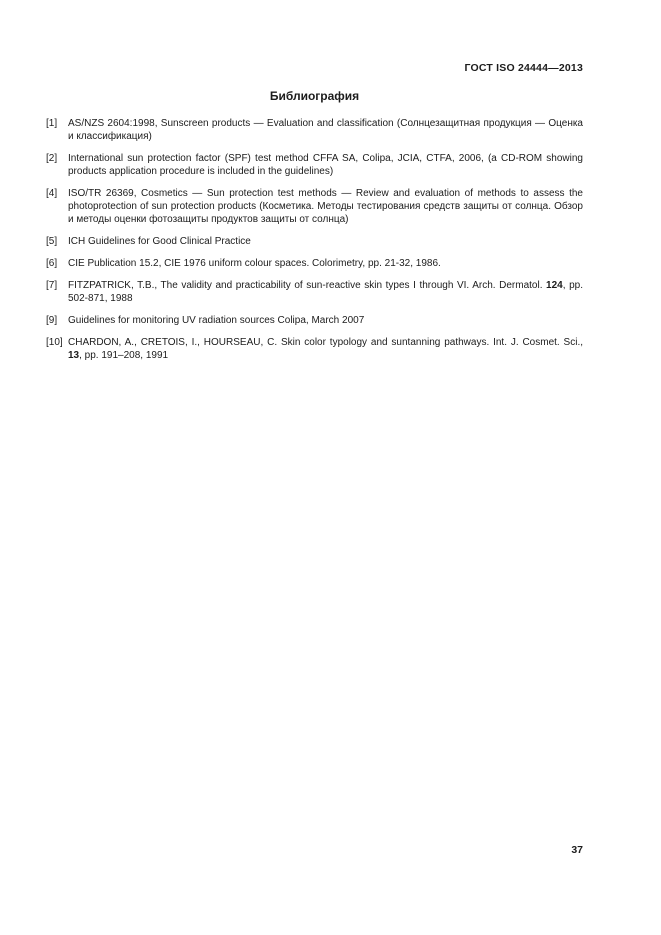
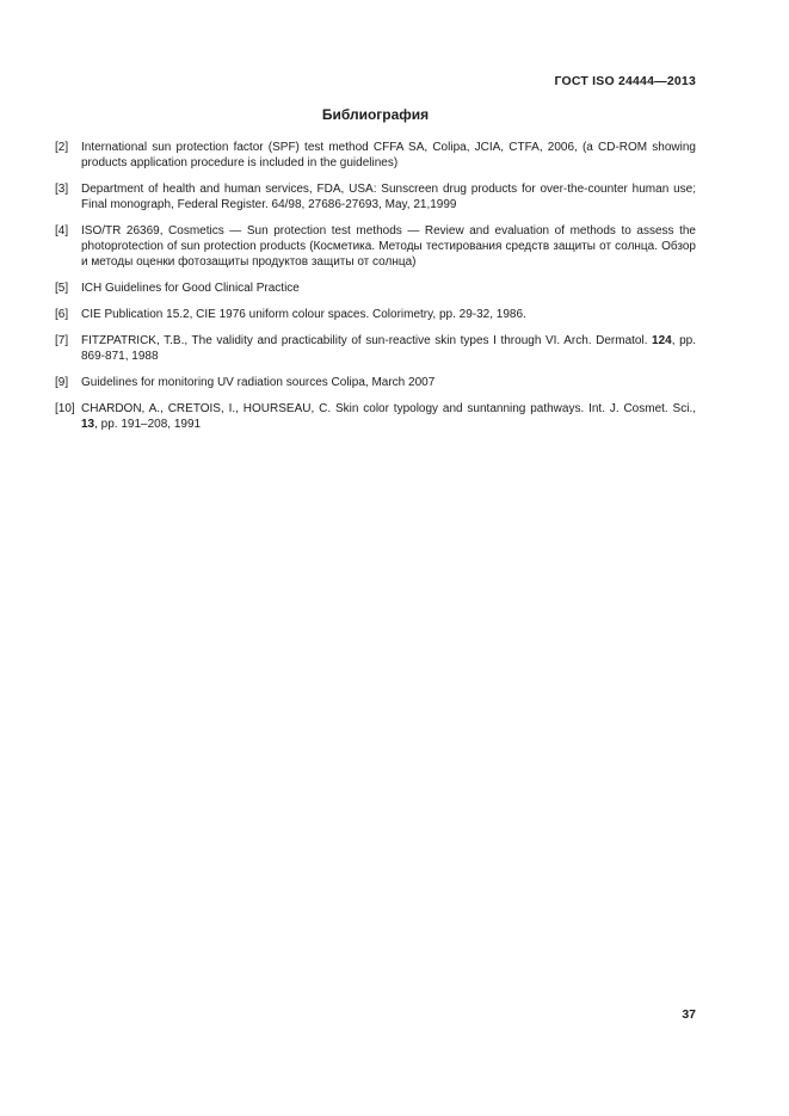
  ГОСТ ISO 24444—2013
  Библиография
- [1]
- AS/NZS 2604:1998, Sunscreen products — Evaluation and classification (Солнцезащитная продукция — Оценка и классификация)
  [2]
  International sun protection factor (SPF) test method CFFA SA, Colipa, JCIA, CTFA, 2006, (a CD-ROM showing products application procedure is included in the guidelines)
+ [3]
+ Department of health and human services, FDA, USA: Sunscreen drug products for over-the-counter human use; Final monograph, Federal Register. 64/98, 27686-27693, May, 21,1999
  [4]
  ISO/TR 26369, Cosmetics — Sun protection test methods — Review and evaluation of methods to assess the photoprotection of sun protection products (Косметика. Методы тестирования средств защиты от солнца. Обзор и методы оценки фотозащиты продуктов защиты от солнца)
  [5]
  ICH Guidelines for Good Clinical Practice
  [6]
- CIE Publication 15.2, CIE 1976 uniform colour spaces. Colorimetry, pp. 21-32, 1986.
+ CIE Publication 15.2, CIE 1976 uniform colour spaces. Colorimetry, pp. 29-32, 1986.
  [7]
- FITZPATRICK, T.B., The validity and practicability of sun-reactive skin types I through VI. Arch. Dermatol. 124, pp. 502-871, 1988
+ FITZPATRICK, T.B., The validity and practicability of sun-reactive skin types I through VI. Arch. Dermatol. 124, pp. 869-871, 1988
  [9]
  Guidelines for monitoring UV radiation sources Colipa, March 2007
  [10]
  CHARDON, A., CRETOIS, I., HOURSEAU, C. Skin color typology and suntanning pathways. Int. J. Cosmet. Sci., 13, pp. 191–208, 1991
  37
